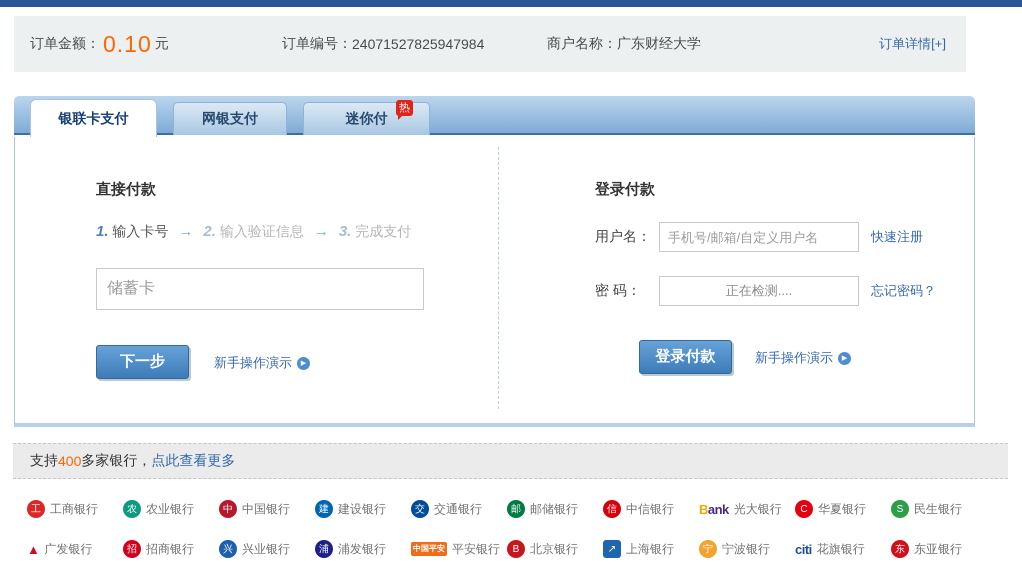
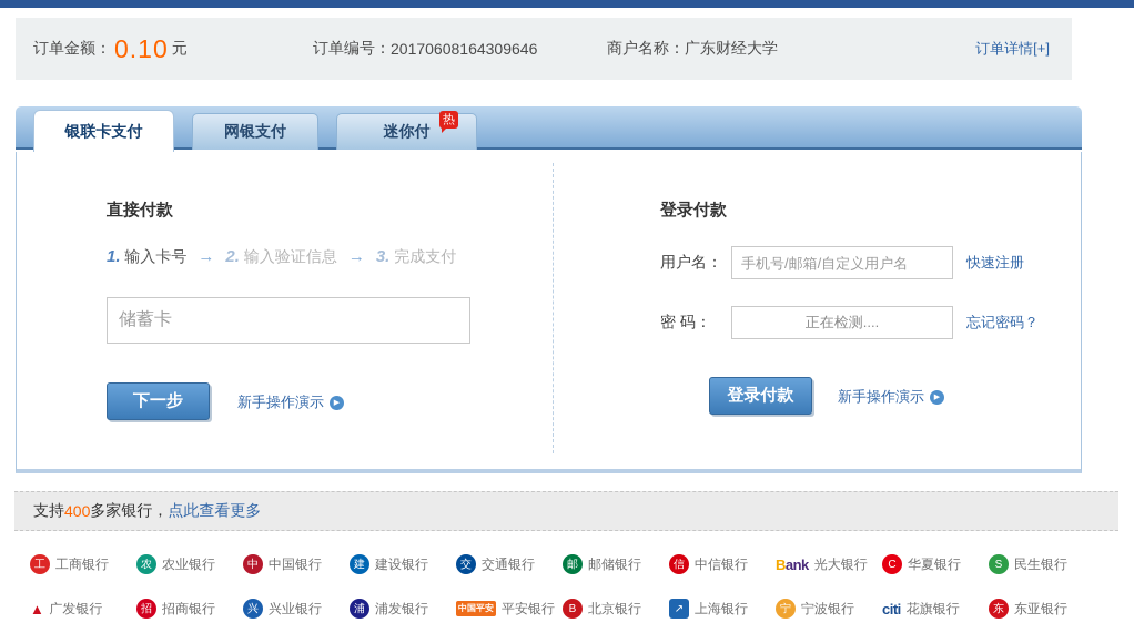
  订单金额：
  0.10
  元
  订单编号：
- 24071527825947984
+ 20170608164309646
  商户名称：
  广东财经大学
  订单详情[+]
  银联卡支付
  网银支付
  迷你付
  热
  直接付款
  1. 输入卡号 → 2. 输入验证信息 → 3. 完成支付
  储蓄卡
  下一步
  新手操作演示
  登录付款
  用户名：
  手机号/邮箱/自定义用户名
  快速注册
  密 码：
  正在检测....
  忘记密码？
  登录付款
  新手操作演示
  支持
  400
  多家银行，
  点此查看更多
  工
  工商银行
  农
  农业银行
  中
  中国银行
  建
  建设银行
  交
  交通银行
  邮
  邮储银行
  信
  中信银行
  Bank
  光大银行
  C
  华夏银行
  S
  民生银行
  ▲
  广发银行
  招
  招商银行
  兴
  兴业银行
  浦
  浦发银行
  中国平安
  平安银行
  B
  北京银行
  ↗
  上海银行
  宁
  宁波银行
  citi
  花旗银行
  东
  东亚银行
